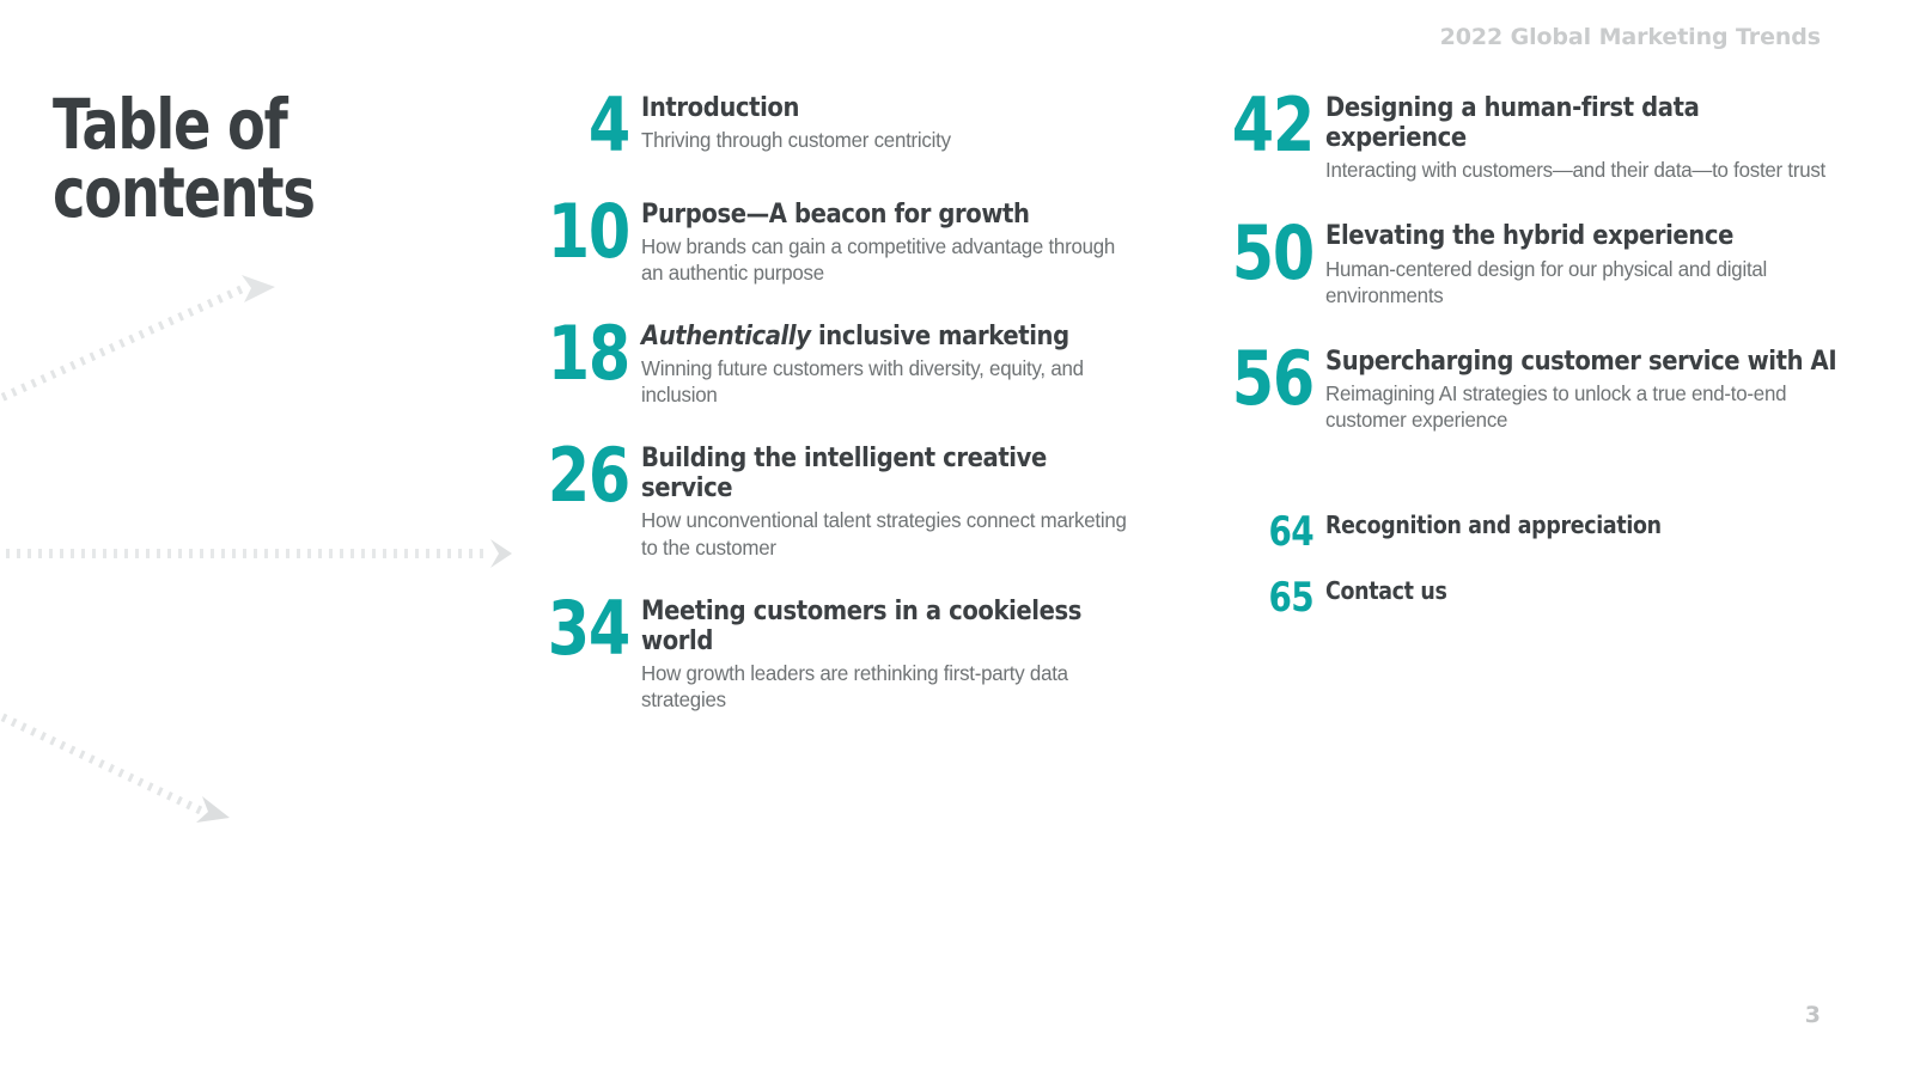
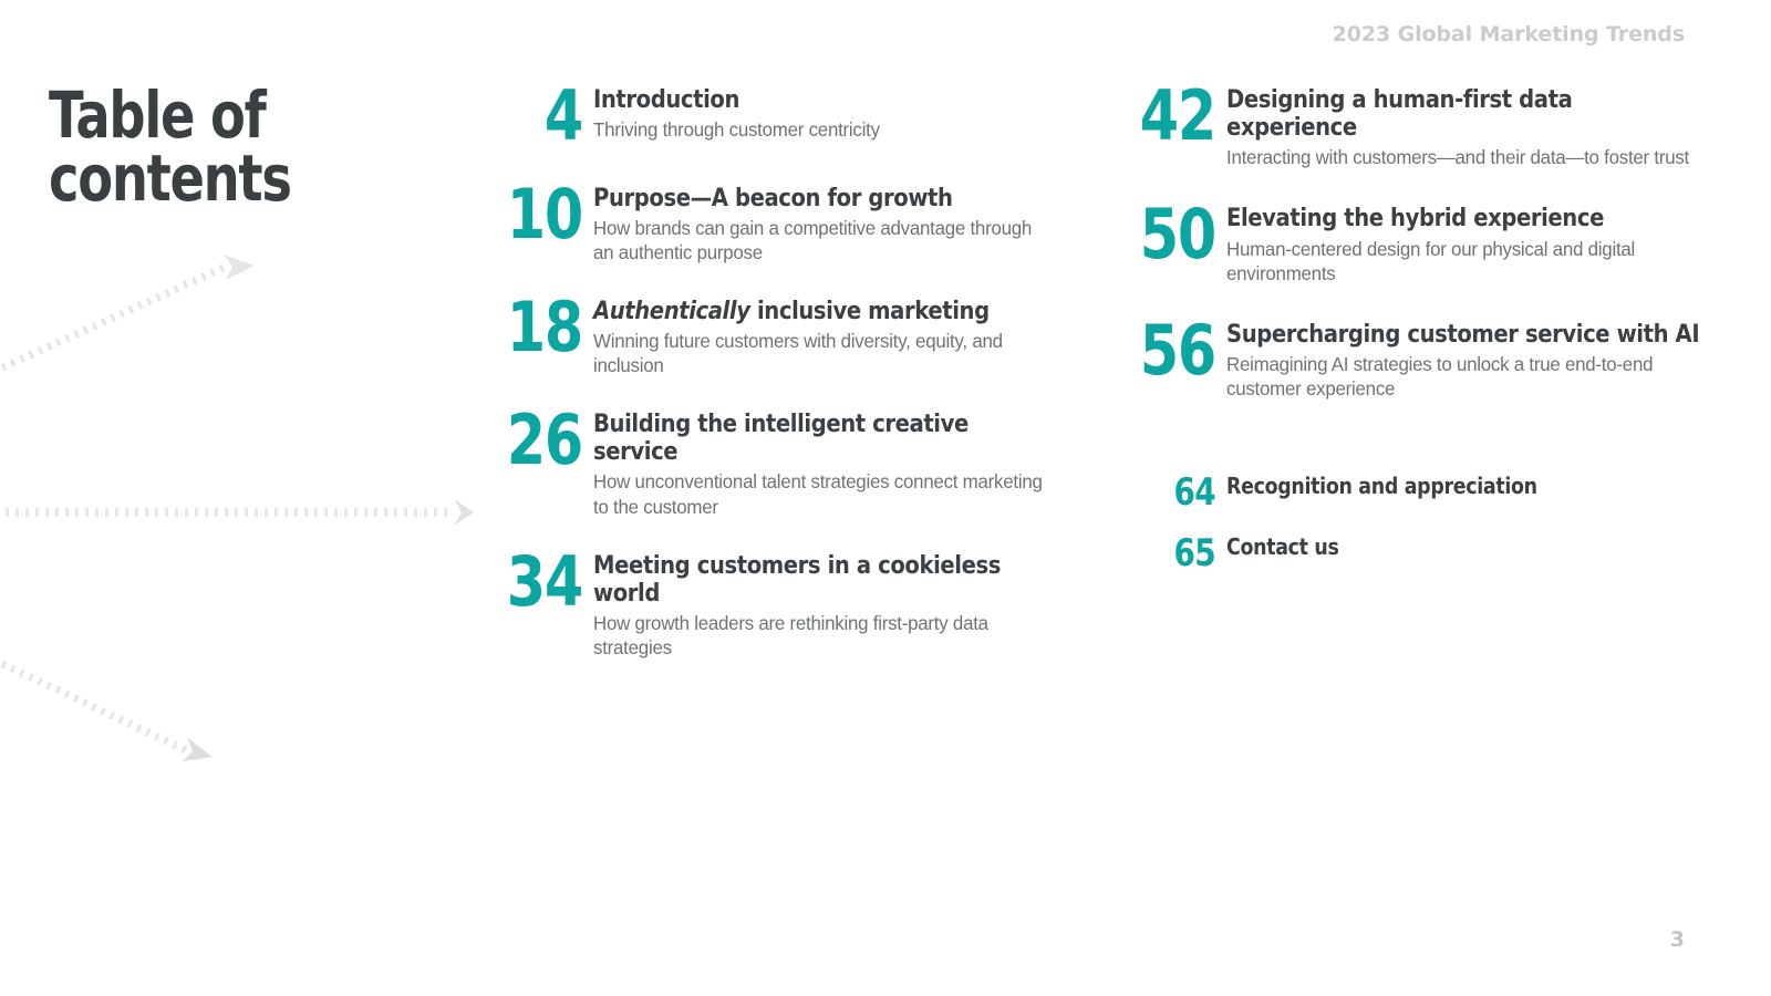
- 2022 Global Marketing Trends
+ 2023 Global Marketing Trends
  Table of
  contents
  4
  Introduction
  Thriving through customer centricity
  10
  Purpose—A beacon for growth
  How brands can gain a competitive advantage through an authentic purpose
  18
  Authentically inclusive marketing
  Winning future customers with diversity, equity, and inclusion
  26
  Building the intelligent creative service
  How unconventional talent strategies connect marketing to the customer
  34
  Meeting customers in a cookieless world
  How growth leaders are rethinking first-party data strategies
  42
  Designing a human-first data experience
  Interacting with customers—and their data—to foster trust
  50
  Elevating the hybrid experience
  Human-centered design for our physical and digital environments
  56
  Supercharging customer service with AI
  Reimagining AI strategies to unlock a true end-to-end customer experience
  64
  Recognition and appreciation
  65
  Contact us
  3
